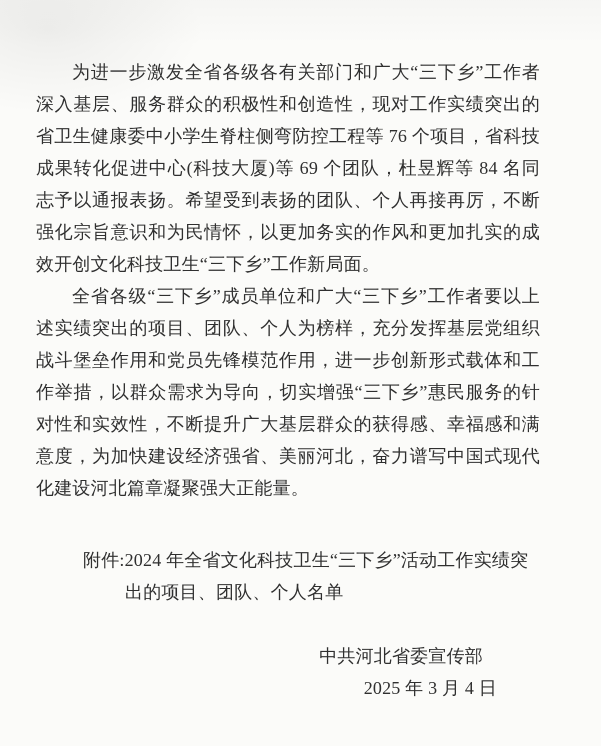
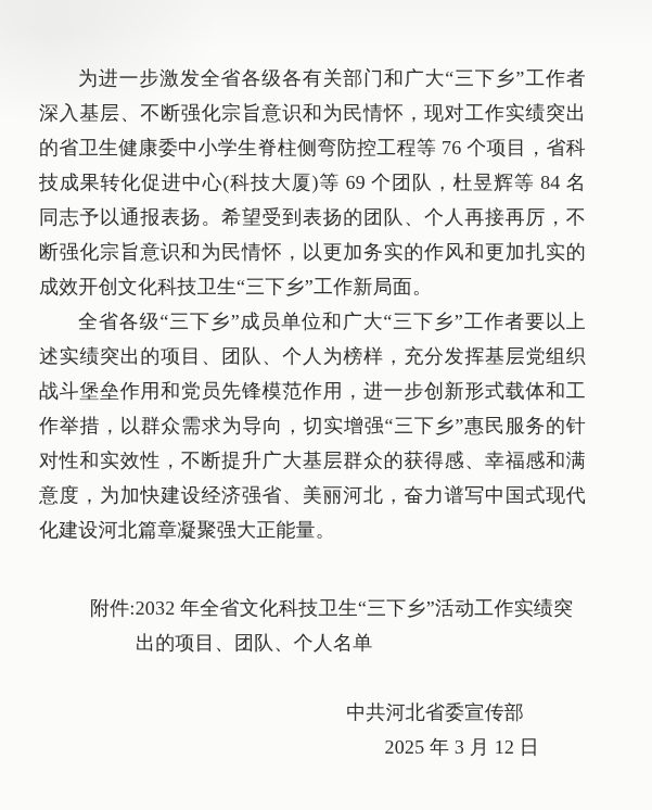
- 为进一步激发全省各级各有关部门和广大“三下乡”工作者深入基层、服务群众的积极性和创造性，现对工作实绩突出的省卫生健康委中小学生脊柱侧弯防控工程等 76 个项目，省科技成果转化促进中心(科技大厦)等 69 个团队，杜昱辉等 84 名同志予以通报表扬。希望受到表扬的团队、个人再接再厉，不断强化宗旨意识和为民情怀，以更加务实的作风和更加扎实的成效开创文化科技卫生“三下乡”工作新局面。
+ 为进一步激发全省各级各有关部门和广大“三下乡”工作者深入基层、不断强化宗旨意识和为民情怀，现对工作实绩突出的省卫生健康委中小学生脊柱侧弯防控工程等 76 个项目，省科技成果转化促进中心(科技大厦)等 69 个团队，杜昱辉等 84 名同志予以通报表扬。希望受到表扬的团队、个人再接再厉，不断强化宗旨意识和为民情怀，以更加务实的作风和更加扎实的成效开创文化科技卫生“三下乡”工作新局面。
  全省各级“三下乡”成员单位和广大“三下乡”工作者要以上述实绩突出的项目、团队、个人为榜样，充分发挥基层党组织战斗堡垒作用和党员先锋模范作用，进一步创新形式载体和工作举措，以群众需求为导向，切实增强“三下乡”惠民服务的针对性和实效性，不断提升广大基层群众的获得感、幸福感和满意度，为加快建设经济强省、美丽河北，奋力谱写中国式现代化建设河北篇章凝聚强大正能量。
- 附件:2024 年全省文化科技卫生“三下乡”活动工作实绩突出的项目、团队、个人名单
+ 附件:2032 年全省文化科技卫生“三下乡”活动工作实绩突出的项目、团队、个人名单
  中共河北省委宣传部
- 2025 年 3 月 4 日
+ 2025 年 3 月 12 日
